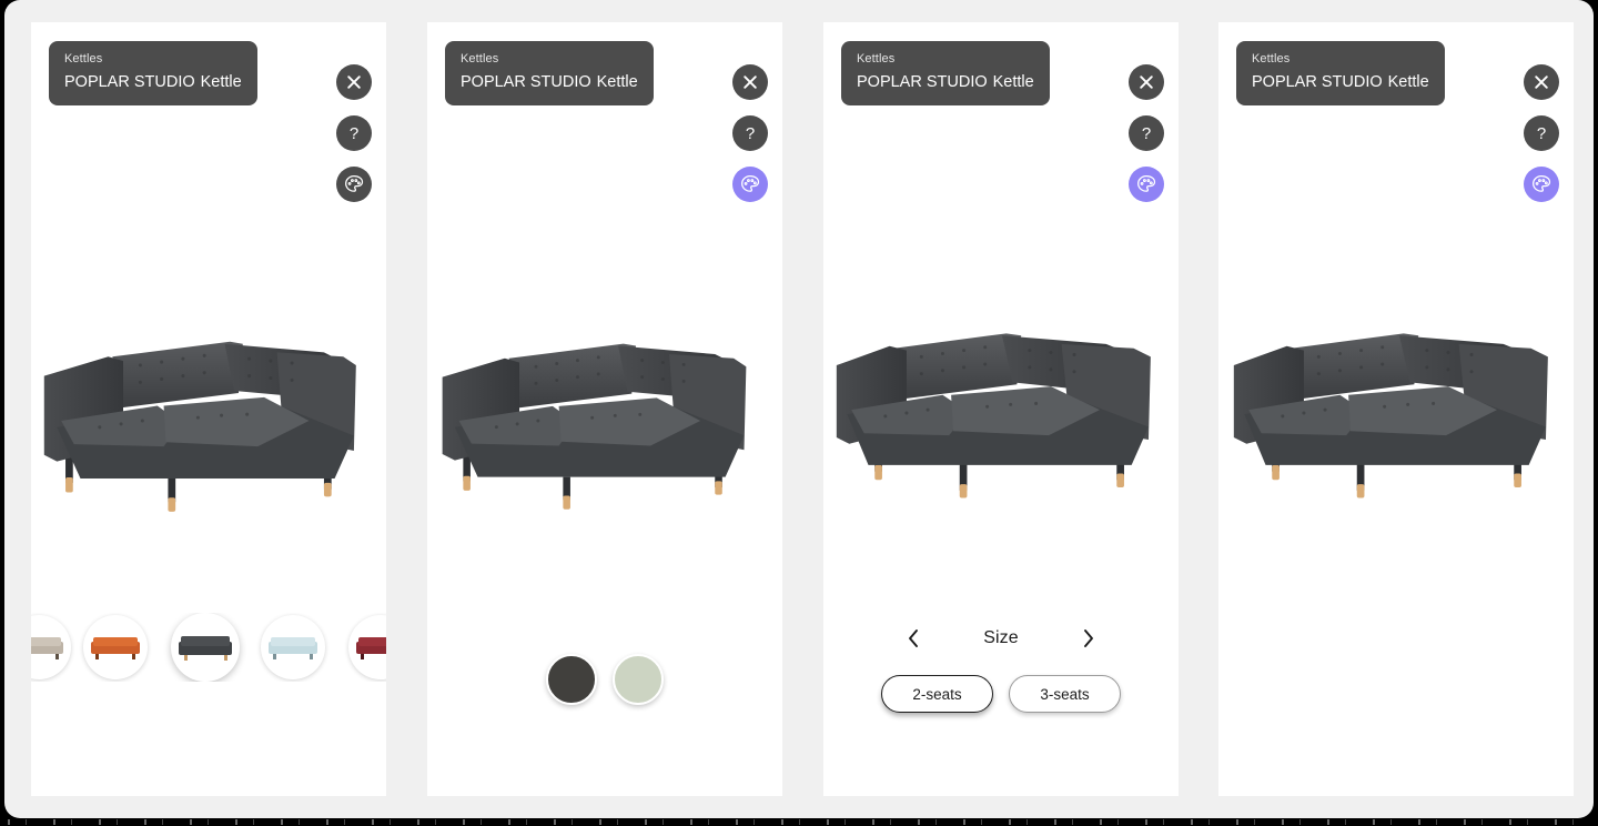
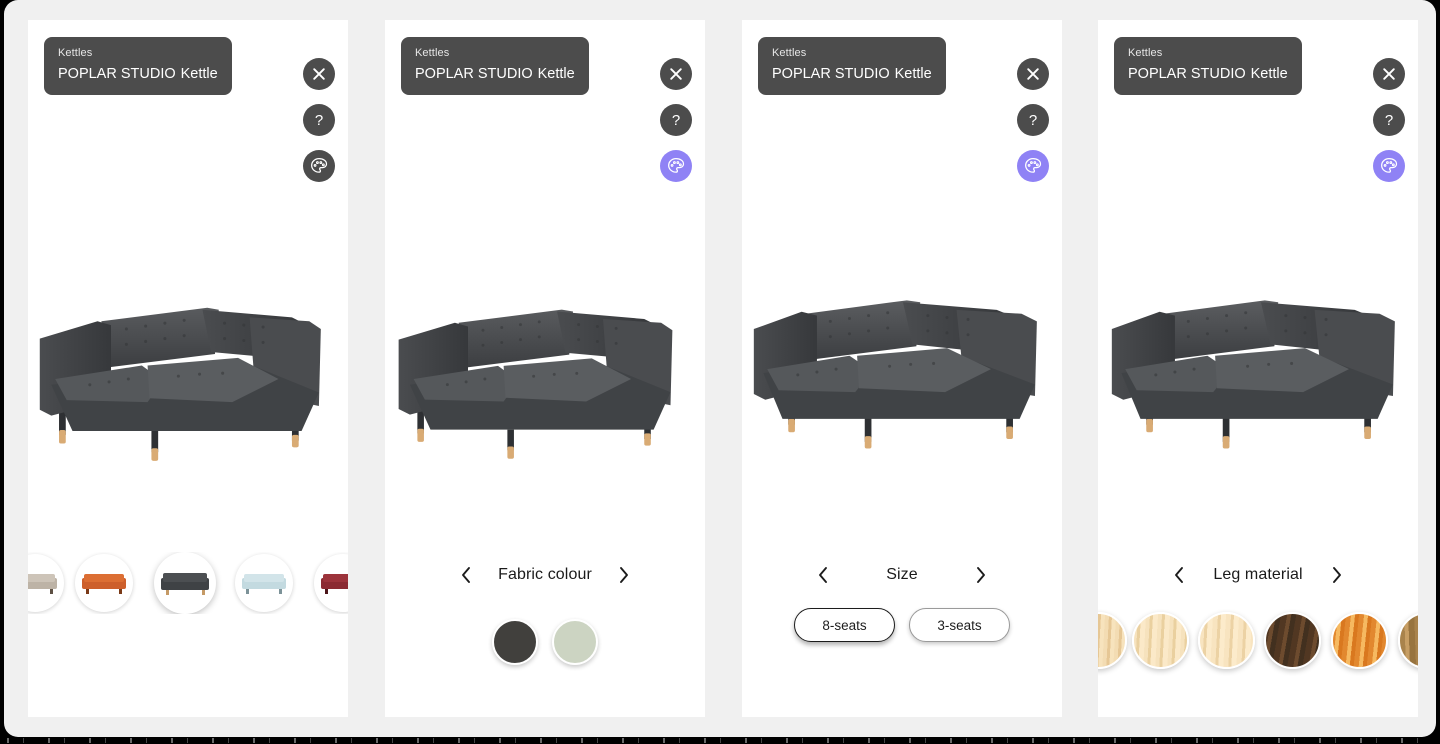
  Kettles
  POPLAR STUDIO Kettle
  ?
  Kettles
  POPLAR STUDIO Kettle
  ?
+ Fabric colour
  Kettles
  POPLAR STUDIO Kettle
  ?
  Size
- 2-seats
+ 8-seats
  3-seats
  Kettles
  POPLAR STUDIO Kettle
  ?
+ Leg material
